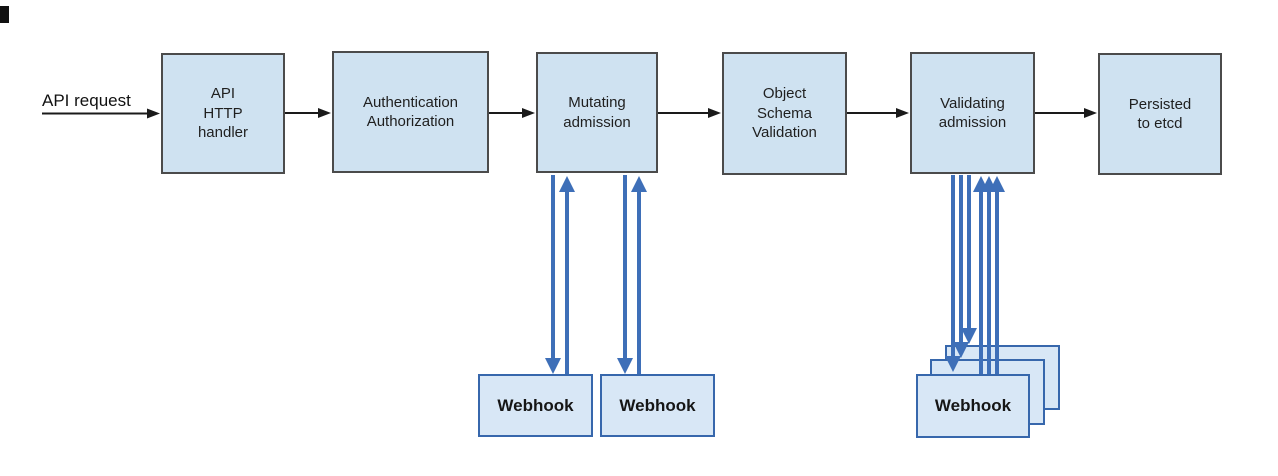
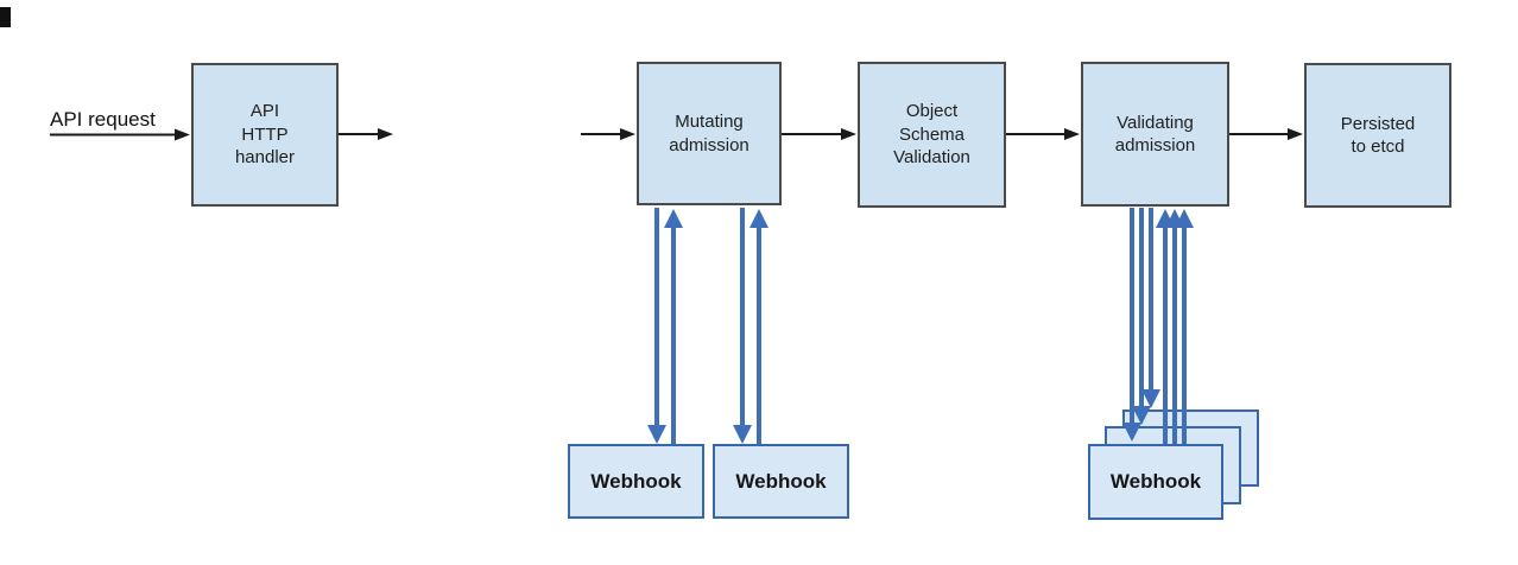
  API request
  API
  HTTP
  handler
- Authentication
- Authorization
  Mutating
  admission
  Object
  Schema
  Validation
  Validating
  admission
  Persisted
  to etcd
  Webhook
  Webhook
  Webhook
